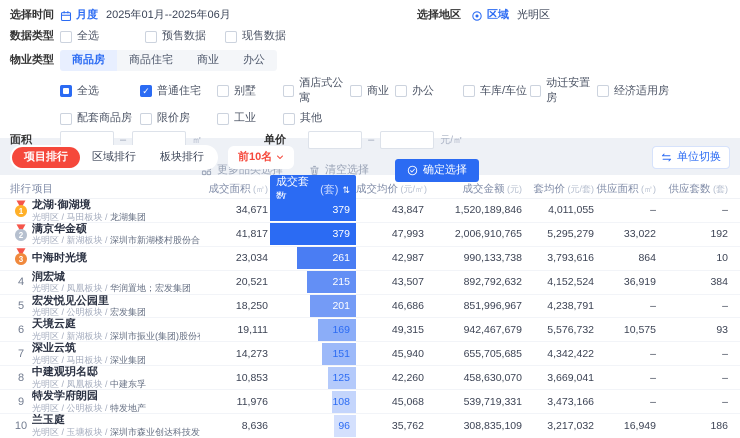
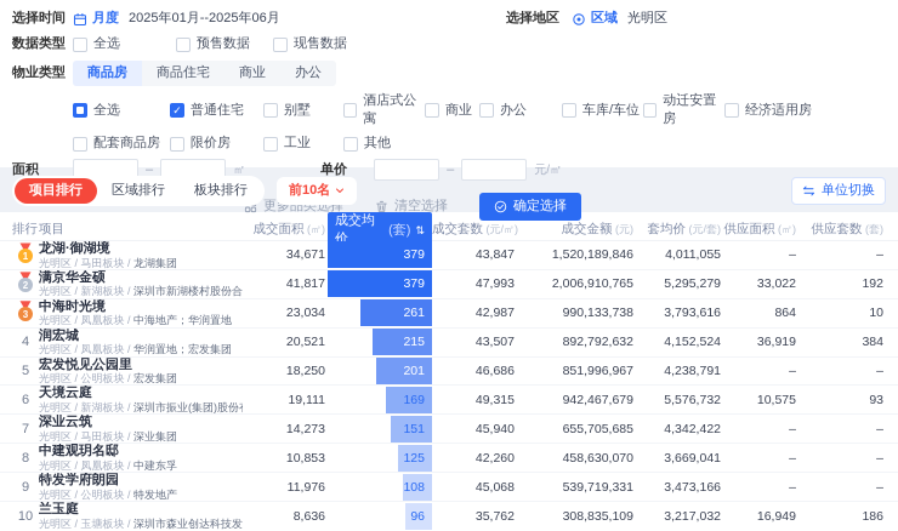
  选择时间
  月度
  2025年01月--2025年06月
  选择地区
  区域
  光明区
  数据类型
  全选
  预售数据
  现售数据
  物业类型
  商品房
  商品住宅
  商业
  办公
  全选
  ✓
  普通住宅
  别墅
  酒店式公寓
  商业
  办公
  车库/车位
  动迁安置房
  经济适用房
  配套商品房
  限价房
  工业
  其他
  面积
  –
  ㎡
  单价
  –
  元/㎡
  更多品类选择
  清空选择
  确定选择
  项目排行
  区域排行
  板块排行
  前10名
  单位切换
  排行
  项目
  成交面积 (㎡)
- 成交套数
+ 成交均价
  (套)
  ⇅
- 成交均价 (元/㎡)
+ 成交套数 (元/㎡)
  成交金额 (元)
  套均价 (元/套)
  供应面积 (㎡)
  供应套数 (套)
  1
  龙湖·御湖境
  光明区 / 马田板块 / 龙湖集团
  34,671
  379
  43,847
  1,520,189,846
  4,011,055
  –
  –
  2
  满京华金硕
  光明区 / 新湖板块 / 深圳市新湖楼村股份合
  41,817
  379
  47,993
  2,006,910,765
  5,295,279
  33,022
  192
  3
  中海时光境
+ 光明区 / 凤凰板块 / 中海地产；华润置地
  23,034
  261
  42,987
  990,133,738
  3,793,616
  864
  10
  4
  润宏城
  光明区 / 凤凰板块 / 华润置地；宏发集团
  20,521
  215
  43,507
  892,792,632
  4,152,524
  36,919
  384
  5
  宏发悦见公园里
  光明区 / 公明板块 / 宏发集团
  18,250
  201
  46,686
  851,996,967
  4,238,791
  –
  –
  6
  天境云庭
  光明区 / 新湖板块 / 深圳市振业(集团)股份
  19,111
  169
  49,315
  942,467,679
  5,576,732
  10,575
  93
  7
  深业云筑
  光明区 / 马田板块 / 深业集团
  14,273
  151
  45,940
  655,705,685
  4,342,422
  –
  –
  8
  中建观玥名邸
  光明区 / 凤凰板块 / 中建东孚
  10,853
  125
  42,260
  458,630,070
  3,669,041
  –
  –
  9
  特发学府朗园
  光明区 / 公明板块 / 特发地产
  11,976
  108
  45,068
  539,719,331
  3,473,166
  –
  –
  10
  兰玉庭
  光明区 / 玉塘板块 / 深圳市森业创达科技发
  8,636
  96
  35,762
  308,835,109
  3,217,032
  16,949
  186
